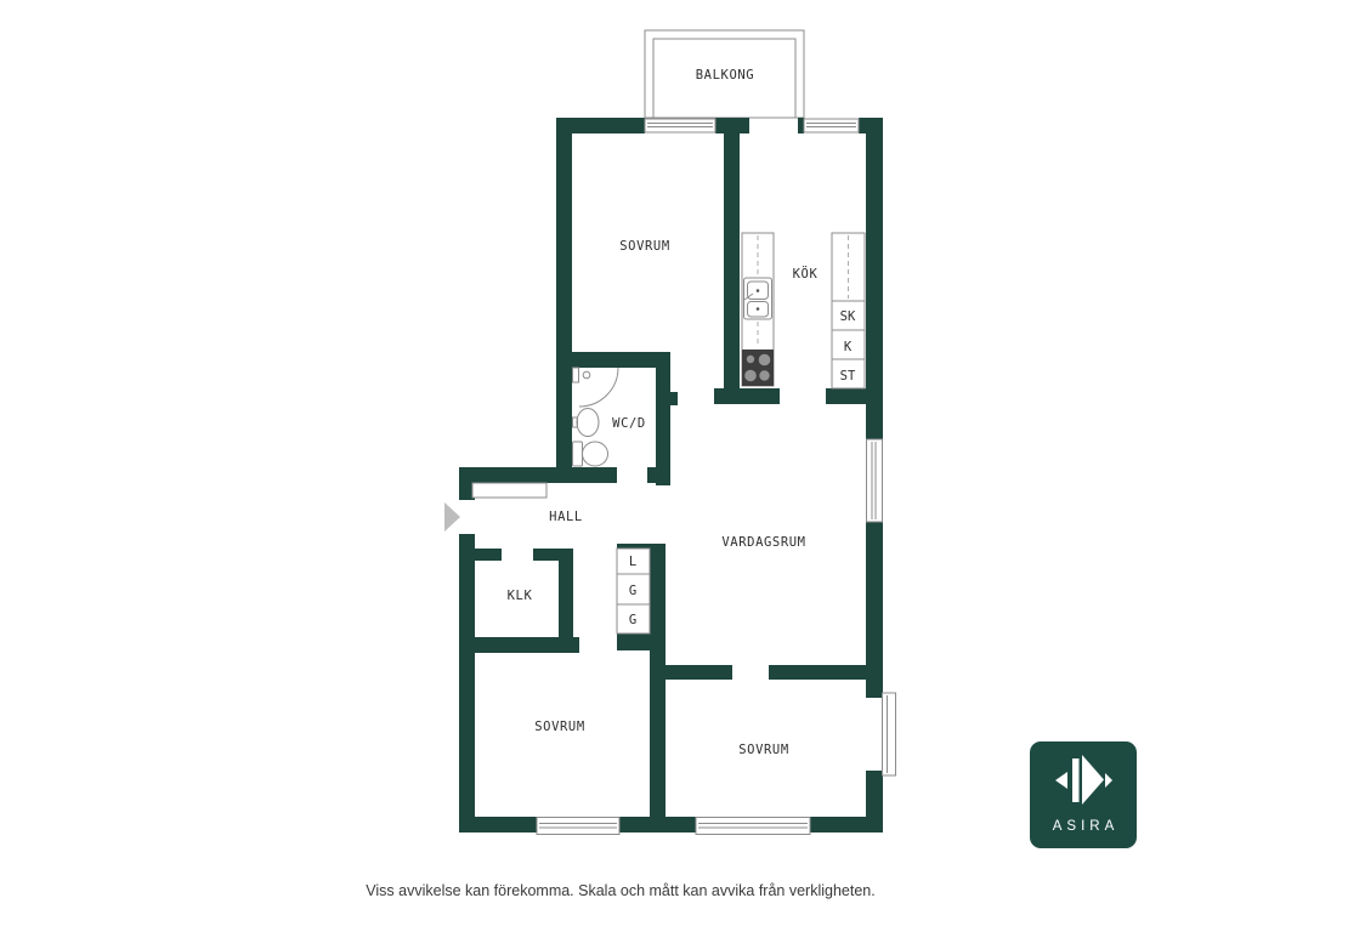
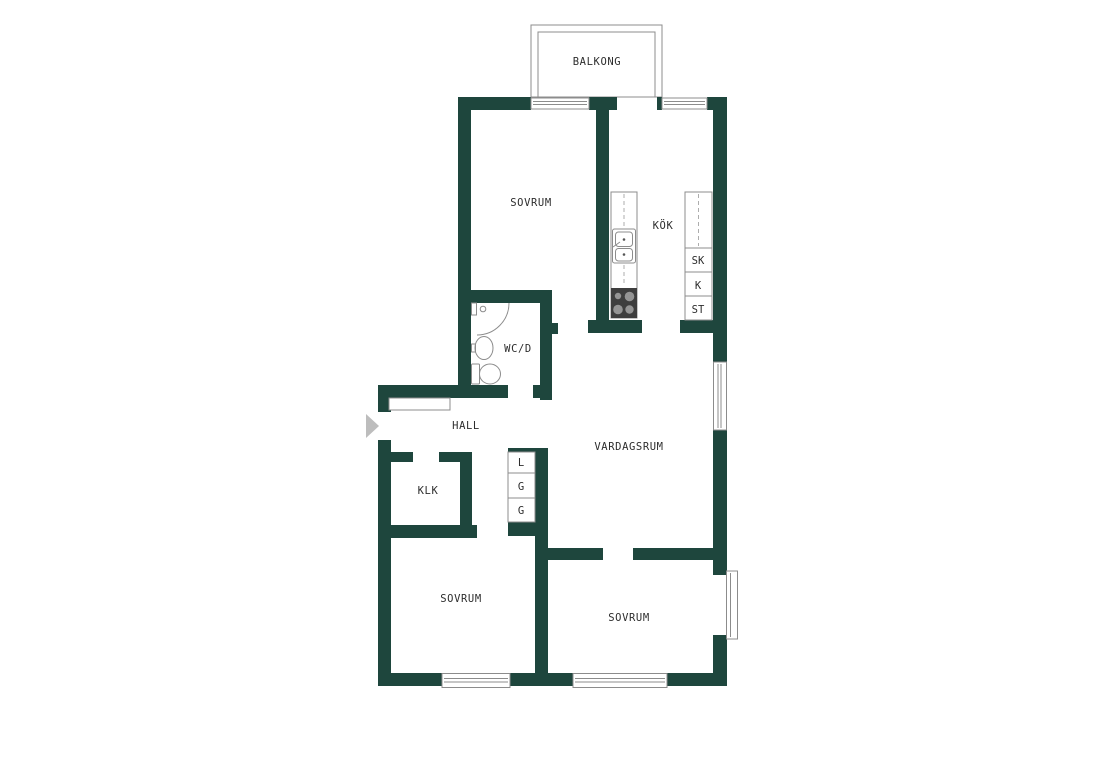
  BALKONG
  SOVRUM
  KÖK
  SK
  K
  ST
  WC/D
  HALL
  VARDAGSRUM
  KLK
  L
  G
  G
  SOVRUM
  SOVRUM
- ASIRA
- Viss avvikelse kan förekomma. Skala och mått kan avvika från verkligheten.
